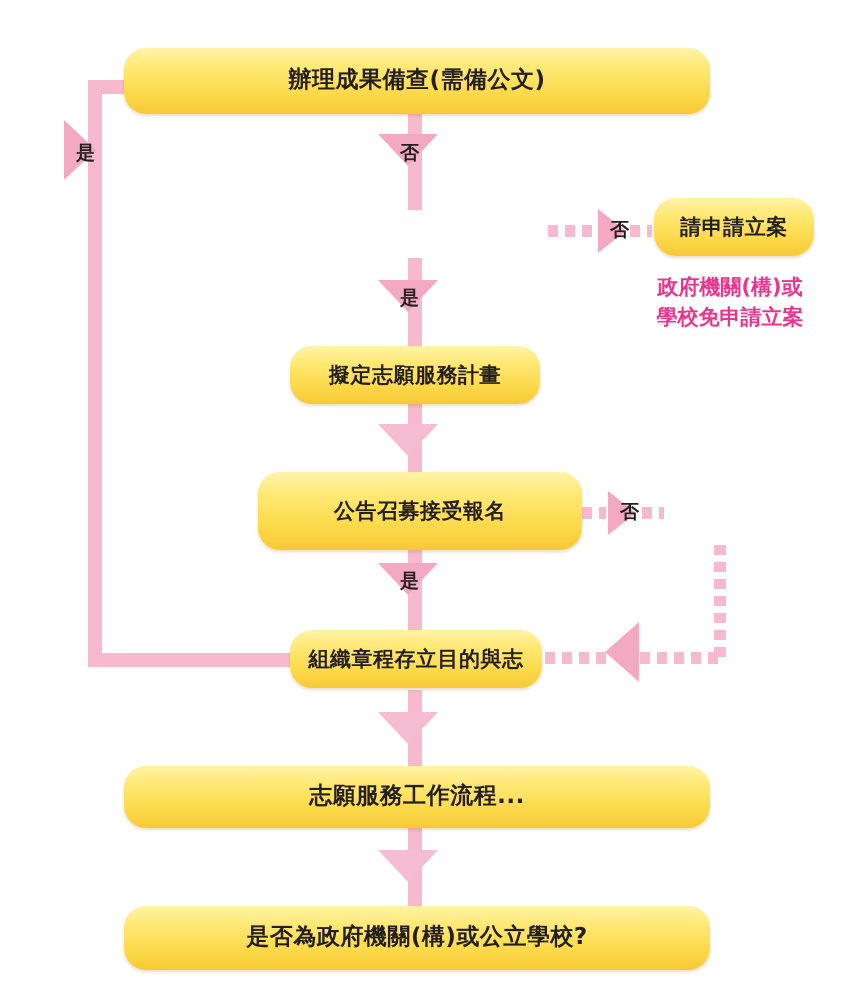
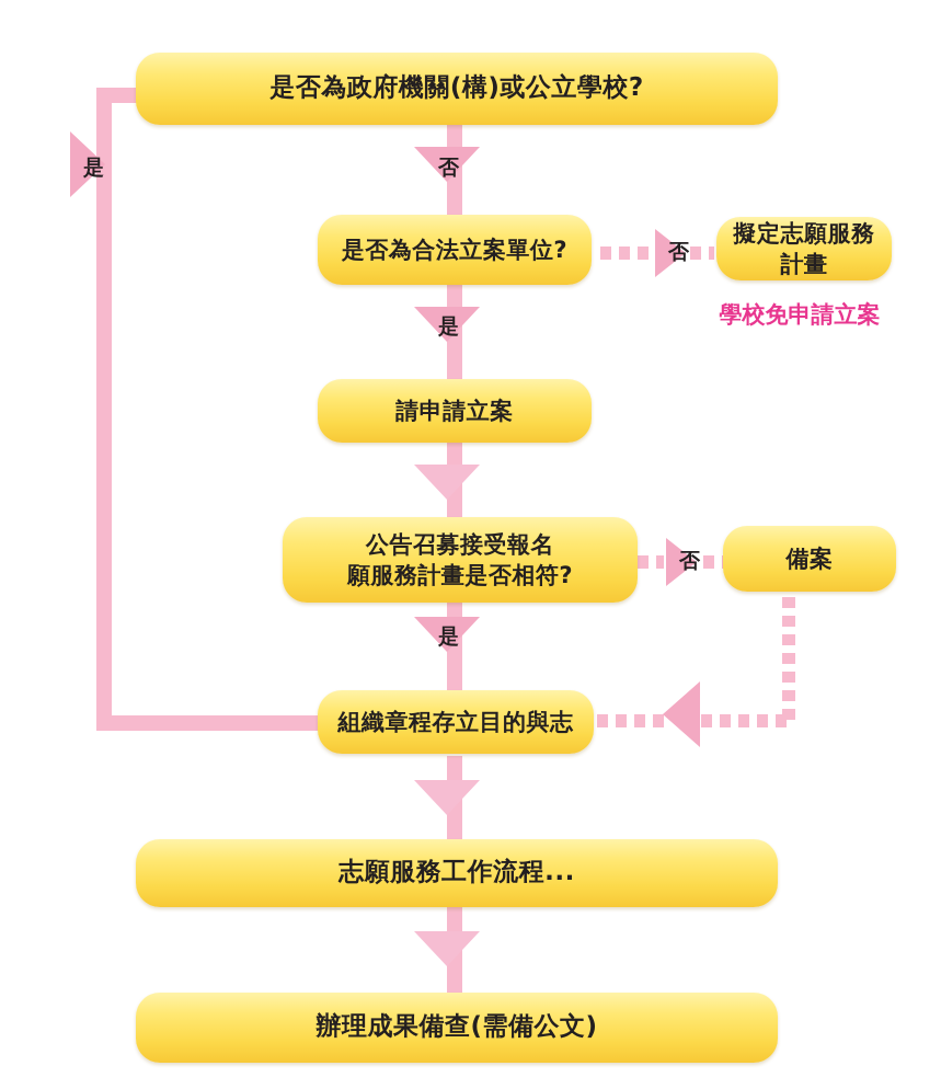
  否
  是
  是
  否
  是
  否
- 辦理成果備查(需備公文)
+ 是否為政府機關(構)或公立學校?
+ 是否為合法立案單位?
- 請申請立案
+ 擬定志願服務計畫
- 政府機關(構)或
  學校免申請立案
- 擬定志願服務計畫
+ 請申請立案
  公告召募接受報名
+ 願服務計畫是否相符?
+ 備案
  組織章程存立目的與志
  志願服務工作流程...
- 是否為政府機關(構)或公立學校?
+ 辦理成果備查(需備公文)
